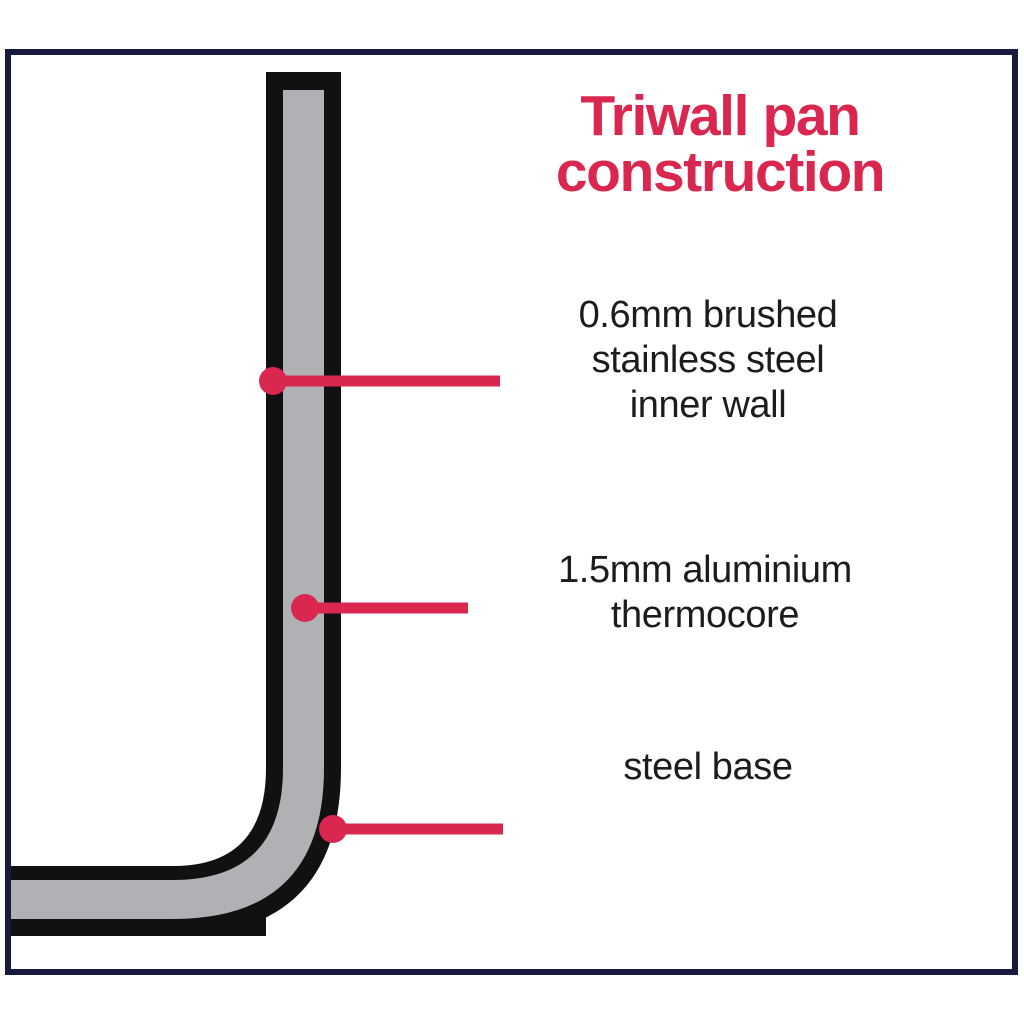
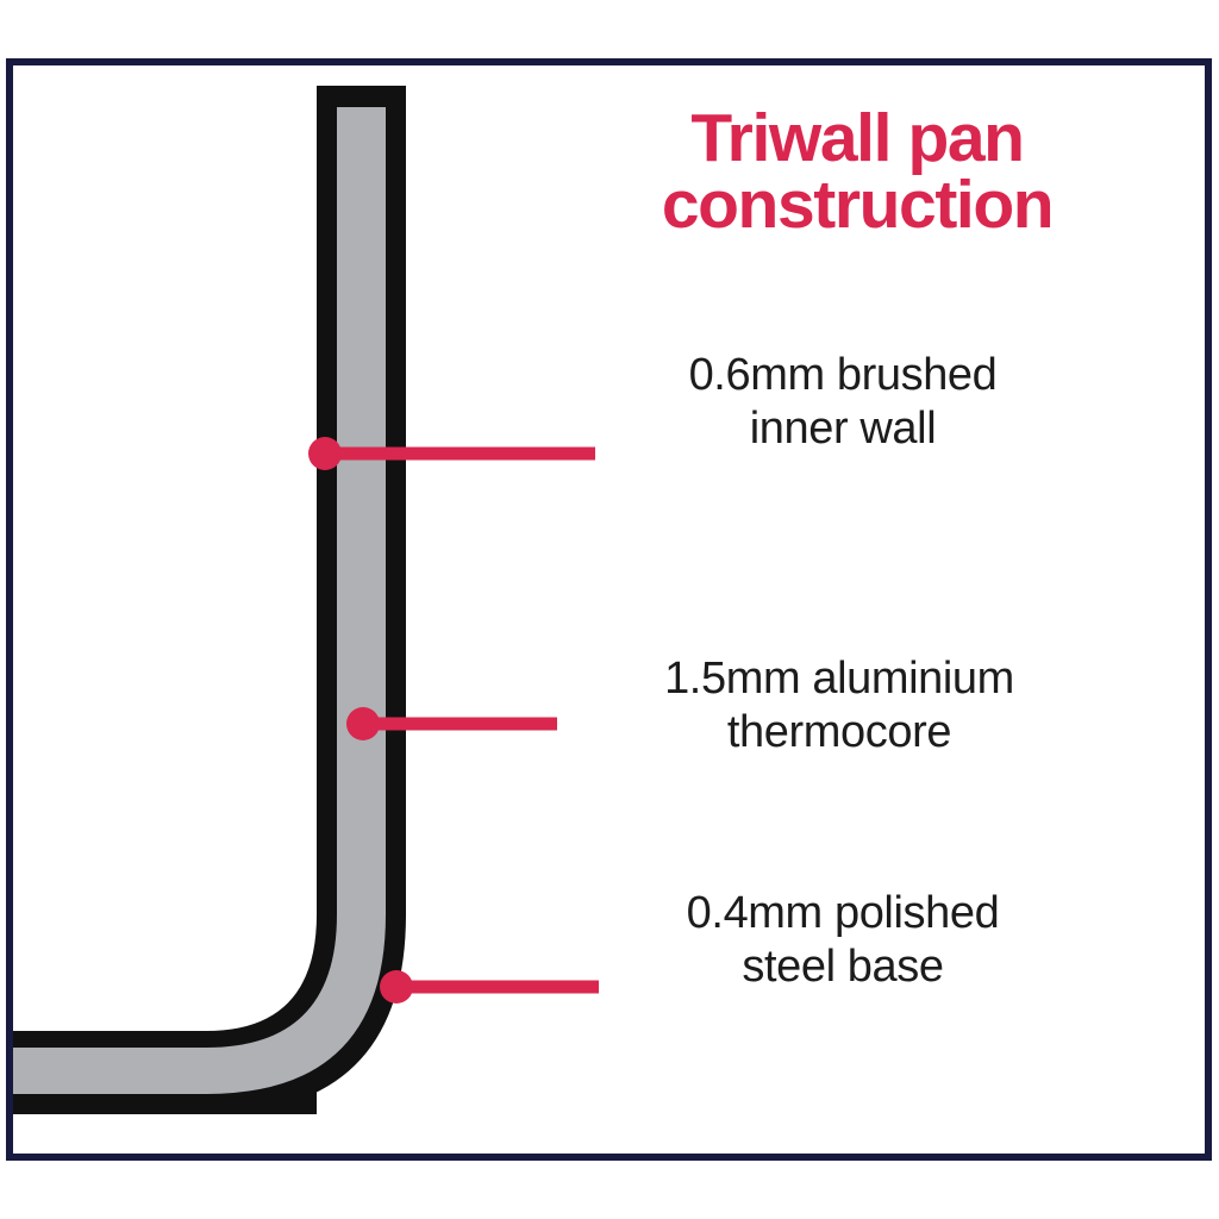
  Triwall pan
  construction
  0.6mm brushed
- stainless steel
  inner wall
  1.5mm aluminium
  thermocore
+ 0.4mm polished
  steel base
